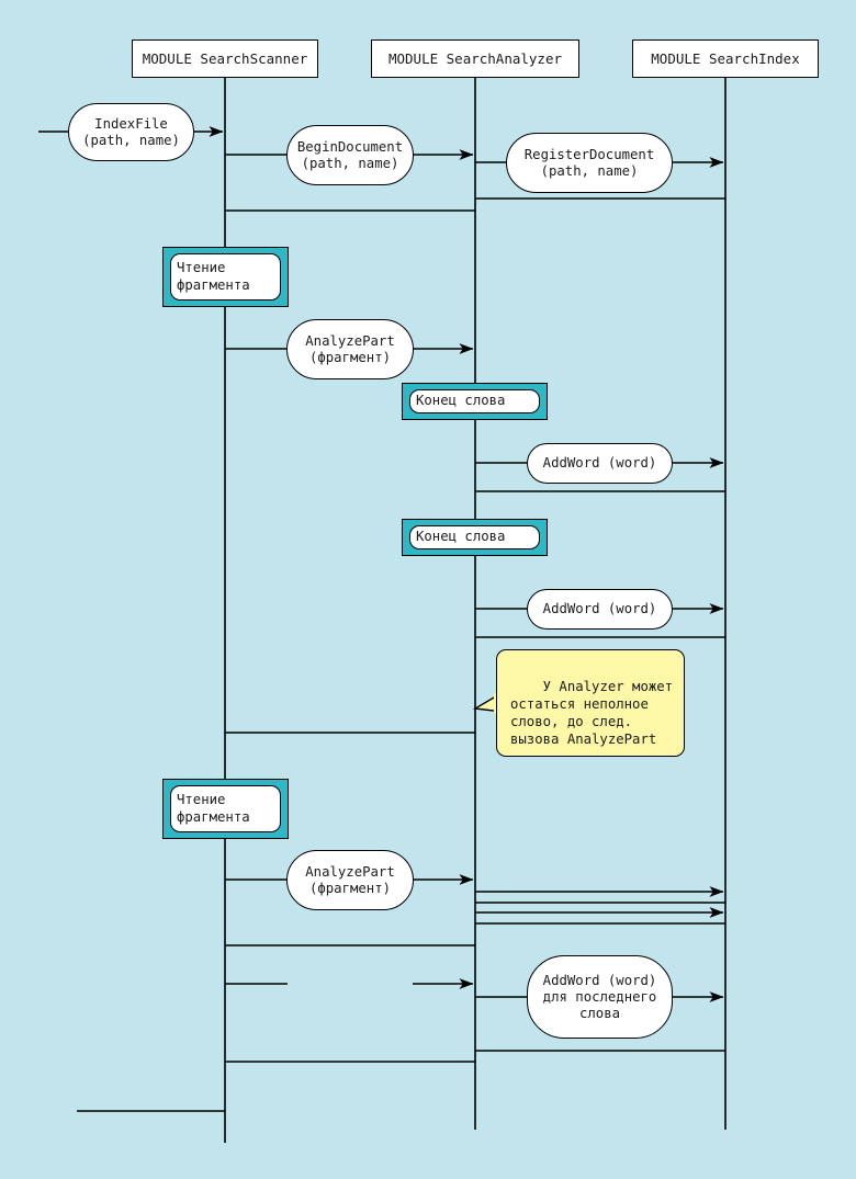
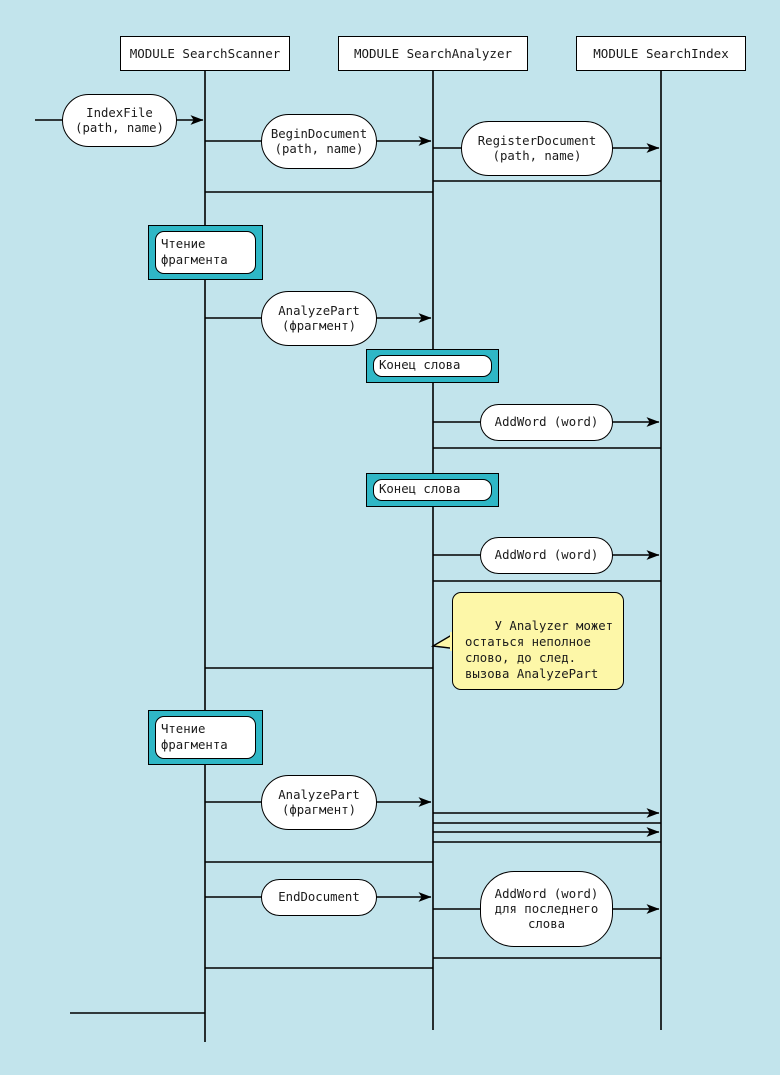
  MODULE SearchScanner
  MODULE SearchAnalyzer
  MODULE SearchIndex
  IndexFile
  (path, name)
  BeginDocument
  (path, name)
  RegisterDocument
  (path, name)
  AnalyzePart
  (фрагмент)
  AddWord (word)
  AddWord (word)
  AnalyzePart
  (фрагмент)
+ EndDocument
  AddWord (word)
  для последнего
  слова
  Чтение
  фрагмента
  Конец слова
  Конец слова
  Чтение
  фрагмента
  У Analyzer может
  остаться неполное
  слово, до след.
  вызова AnalyzePart
